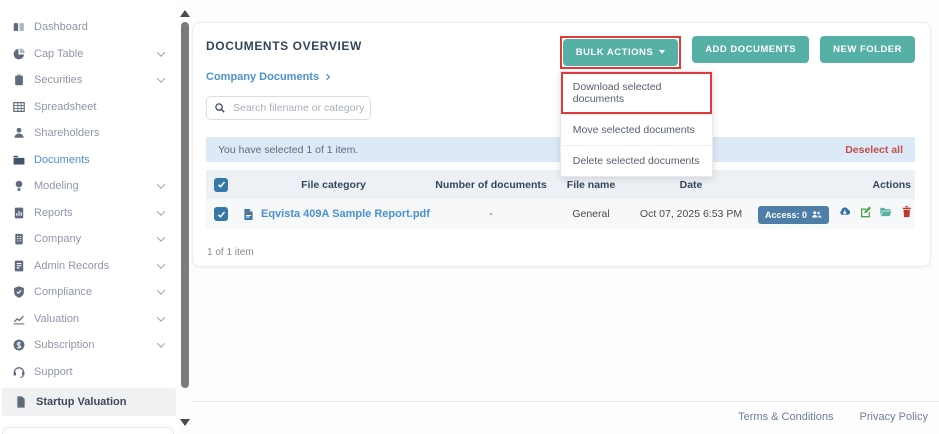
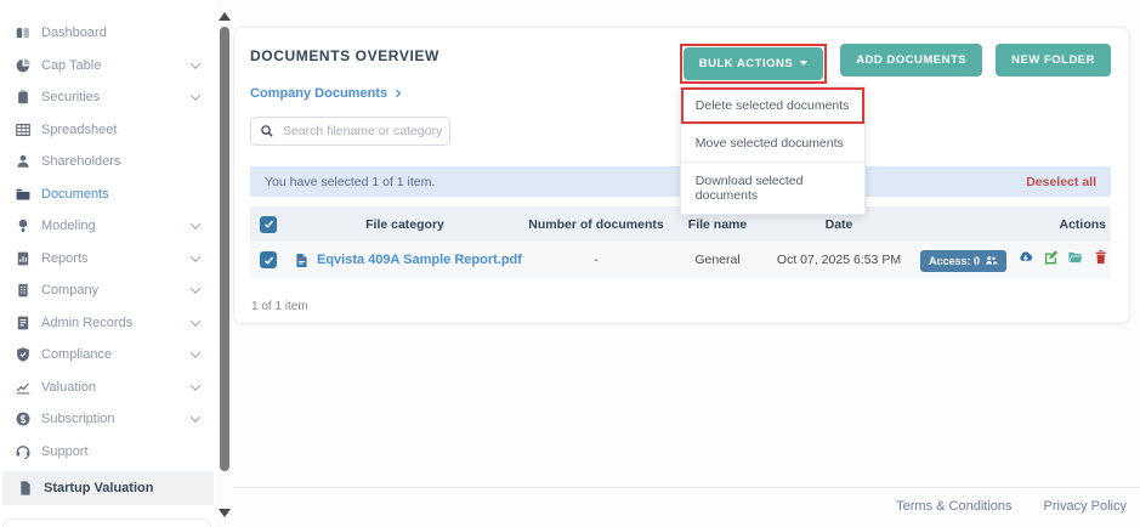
  Dashboard
  Cap Table
  Securities
  Spreadsheet
  Shareholders
  Documents
  Modeling
  Reports
  Company
  Admin Records
  Compliance
  Valuation
  Subscription
  Support
  Startup Valuation
  DOCUMENTS OVERVIEW
  BULK ACTIONS
- Download selected documents
+ Delete selected documents
  Move selected documents
- Delete selected documents
+ Download selected documents
  ADD DOCUMENTS
  NEW FOLDER
  Company Documents
  Search filename or category
  You have selected 1 of 1 item.
  Deselect all
  File category
  Number of documents
  File name
  Date
  Actions
  Eqvista 409A Sample Report.pdf
  -
  General
  Oct 07, 2025 6:53 PM
  Access: 0
  1 of 1 item
  Terms & Conditions
  Privacy Policy
